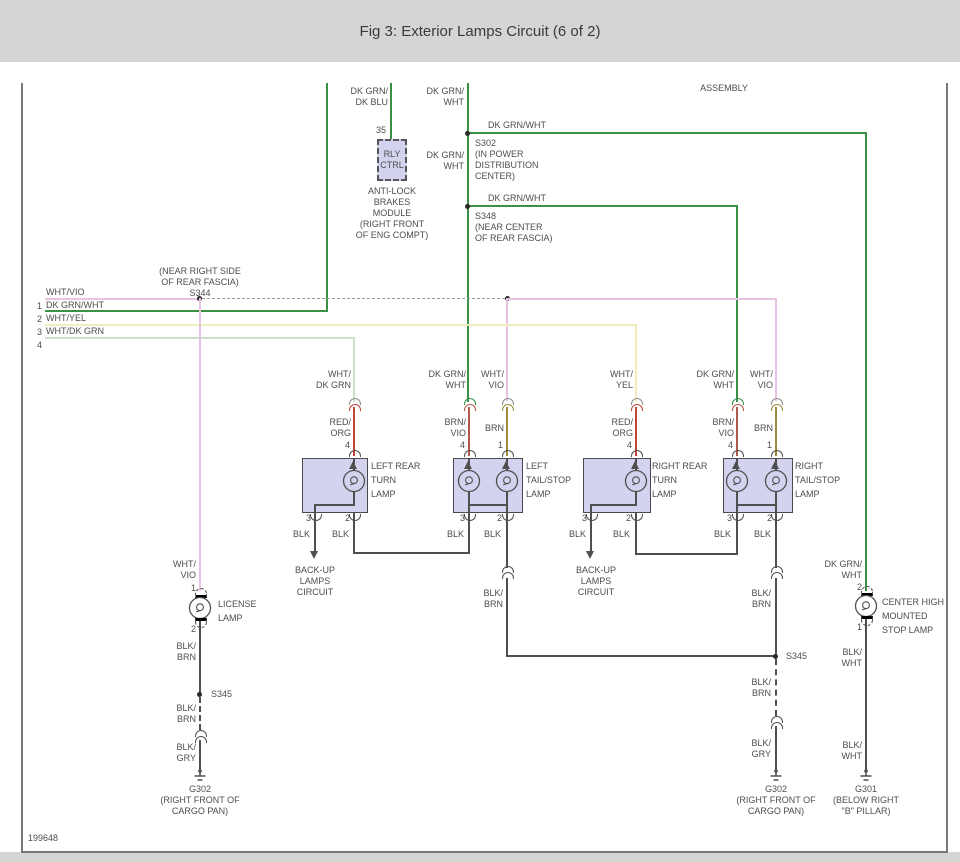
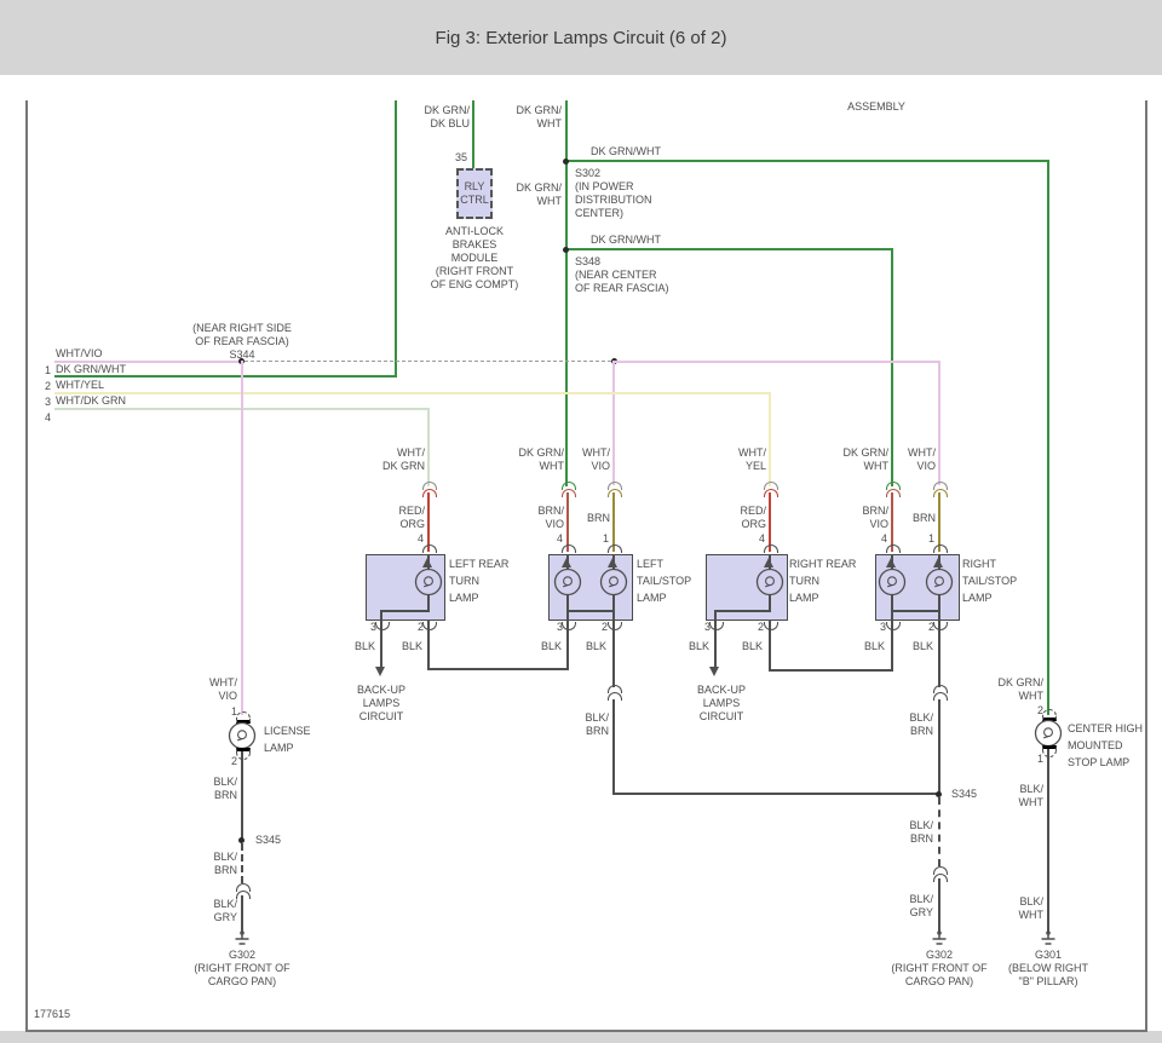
  Fig 3: Exterior Lamps Circuit (6 of 2)
- 199648
+ 177615
  ASSEMBLY
  DK GRN/
  DK BLU
  35
  RLY
  CTRL
  ANTI-LOCK
  BRAKES
  MODULE
  (RIGHT FRONT
  OF ENG COMPT)
  DK GRN/
  WHT
  DK GRN/WHT
  S302
  (IN POWER
  DISTRIBUTION
  CENTER)
  DK GRN/
  WHT
  DK GRN/WHT
  S348
  (NEAR CENTER
  OF REAR FASCIA)
  1
  2
  3
  4
  WHT/VIO
  (NEAR RIGHT SIDE
  OF REAR FASCIA)
  S344
  DK GRN/WHT
  WHT/YEL
  WHT/DK GRN
  WHT/
  DK GRN
  DK GRN/
  WHT
  WHT/
  VIO
  WHT/
  YEL
  DK GRN/
  WHT
  WHT/
  VIO
  RED/
  ORG
  BRN/
  VIO
  BRN
  RED/
  ORG
  BRN/
  VIO
  BRN
  4
  4
  1
  4
  4
  1
  LEFT REAR
  TURN
  LAMP
  LEFT
  TAIL/STOP
  LAMP
  RIGHT REAR
  TURN
  LAMP
  RIGHT
  TAIL/STOP
  LAMP
  3
  2
  3
  2
  3
  2
  3
  2
  BLK
  BLK
  BLK
  BLK
  BLK
  BLK
  BLK
  BLK
  BACK-UP
  LAMPS
  CIRCUIT
  BACK-UP
  LAMPS
  CIRCUIT
  BLK/
  BRN
  BLK/
  BRN
  S345
  BLK/
  BRN
  BLK/
  GRY
  G302
  (RIGHT FRONT OF
  CARGO PAN)
  WHT/
  VIO
  1
  LICENSE
  LAMP
  2
  BLK/
  BRN
  S345
  BLK/
  BRN
  BLK/
  GRY
  G302
  (RIGHT FRONT OF
  CARGO PAN)
  DK GRN/
  WHT
  2
  CENTER HIGH
  MOUNTED
  STOP LAMP
  1
  BLK/
  WHT
  BLK/
  WHT
  G301
  (BELOW RIGHT
  "B" PILLAR)
